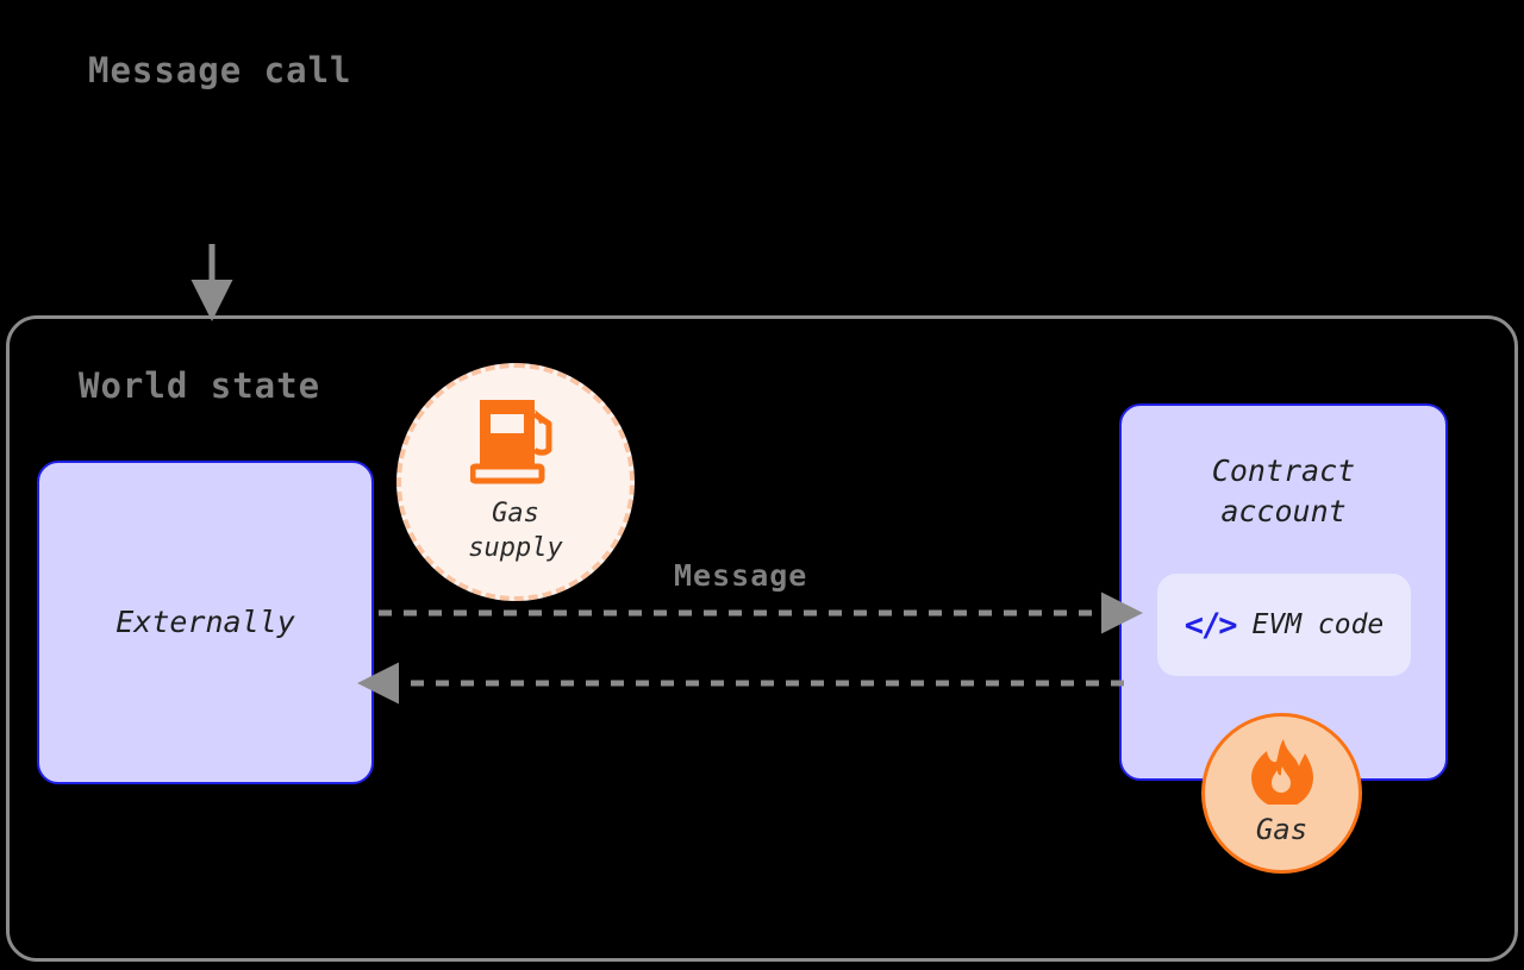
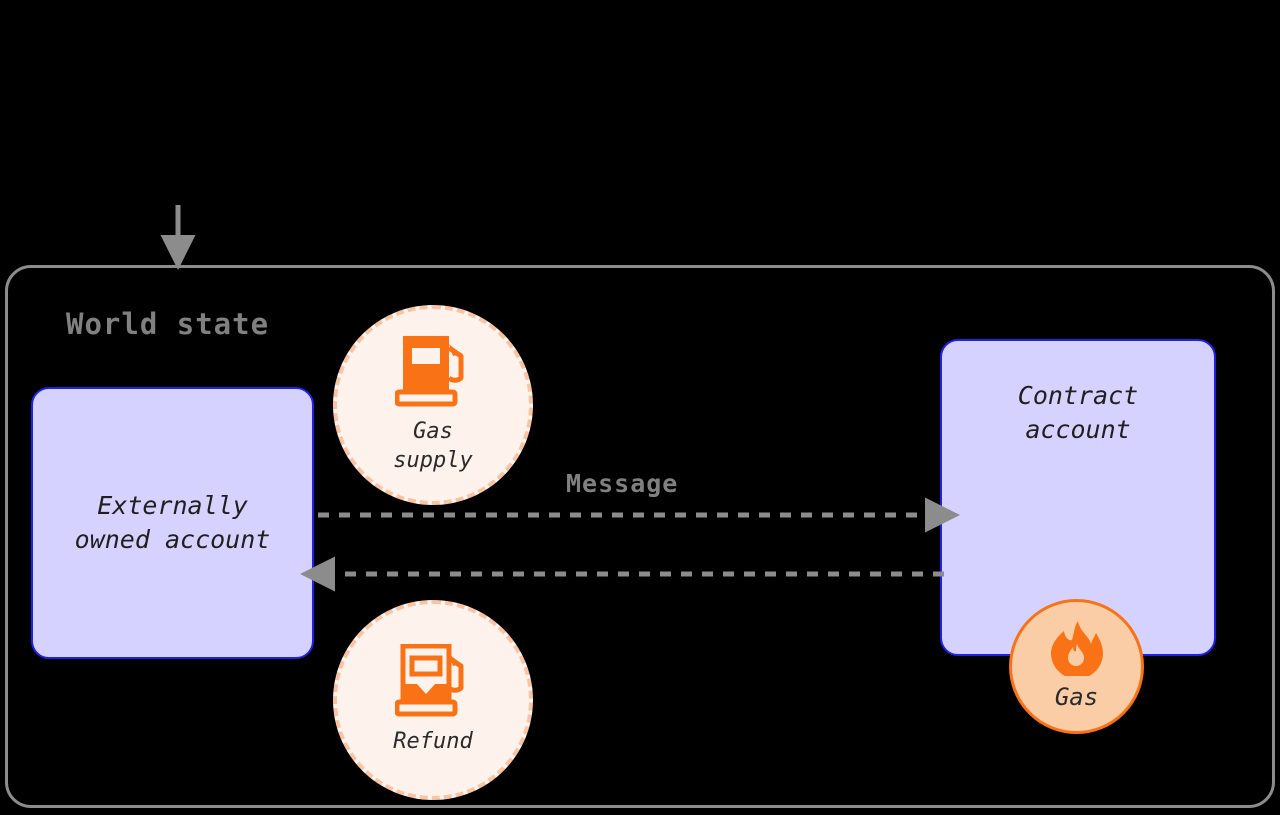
- Message call
  World state
  Externally
+ owned account
  Contract
  account
- </>
- EVM code
  Gas
  supply
+ Refund
  Gas
  Message
